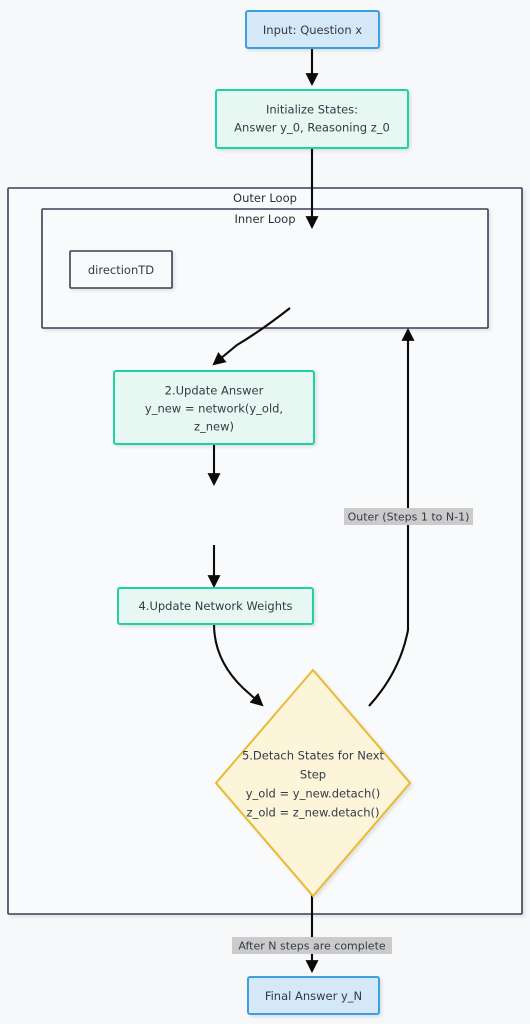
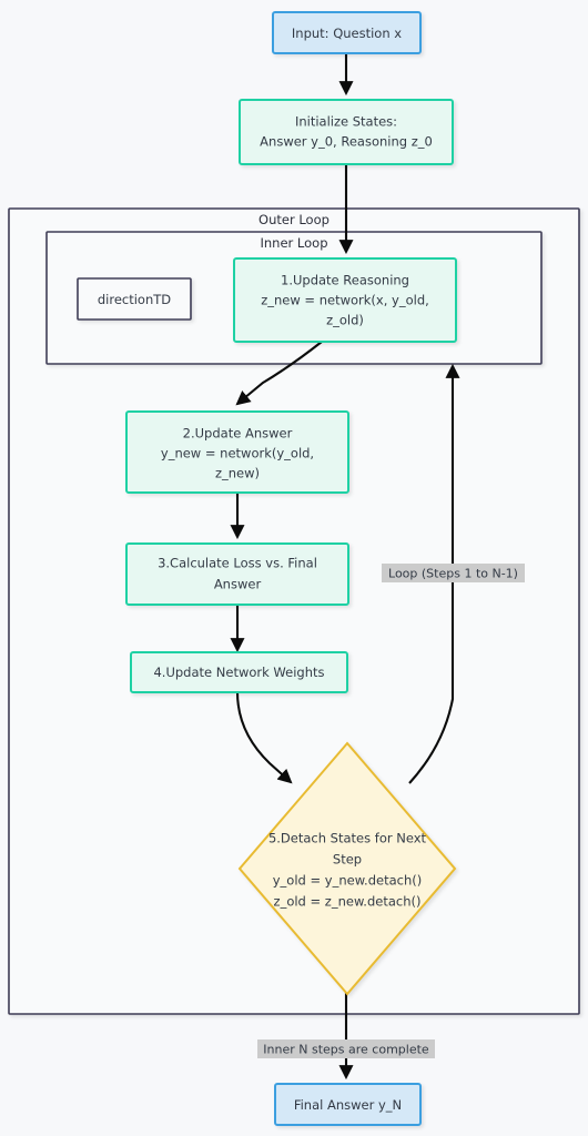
  Outer Loop
  Inner Loop
- Outer (Steps 1 to N-1)
+ Loop (Steps 1 to N-1)
- After N steps are complete
+ Inner N steps are complete
  Input: Question x
  Initialize States:
  Answer y_0, Reasoning z_0
  directionTD
+ 1.Update Reasoning
+ z_new = network(x, y_old,
+ z_old)
  2.Update Answer
  y_new = network(y_old,
  z_new)
+ 3.Calculate Loss vs. Final
+ Answer
  4.Update Network Weights
  5.Detach States for Next
  Step
  y_old = y_new.detach()
  z_old = z_new.detach()
  Final Answer y_N
